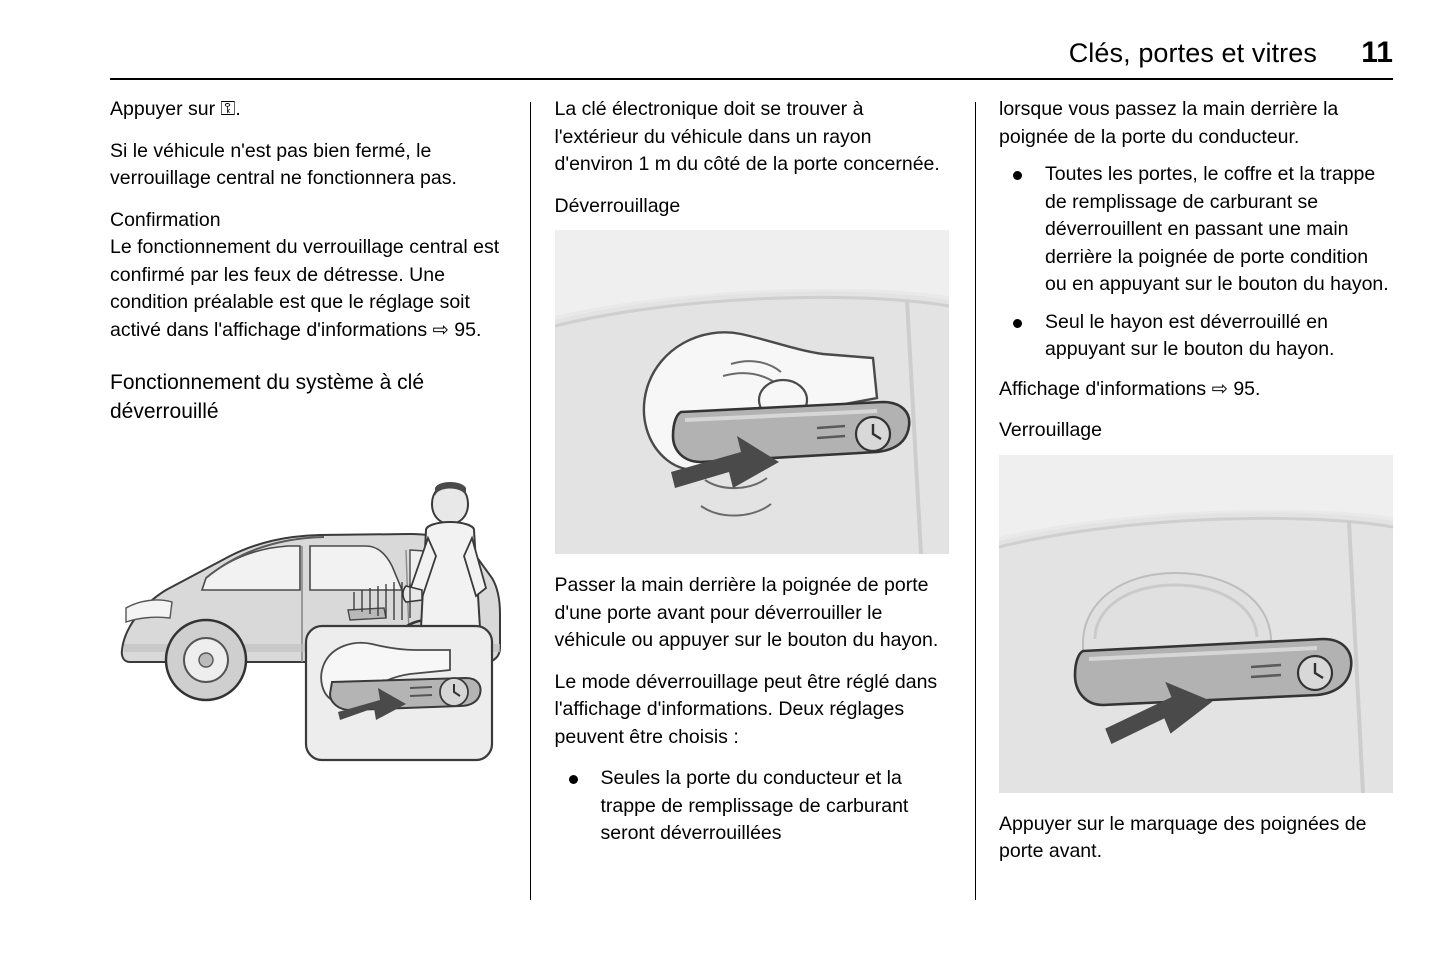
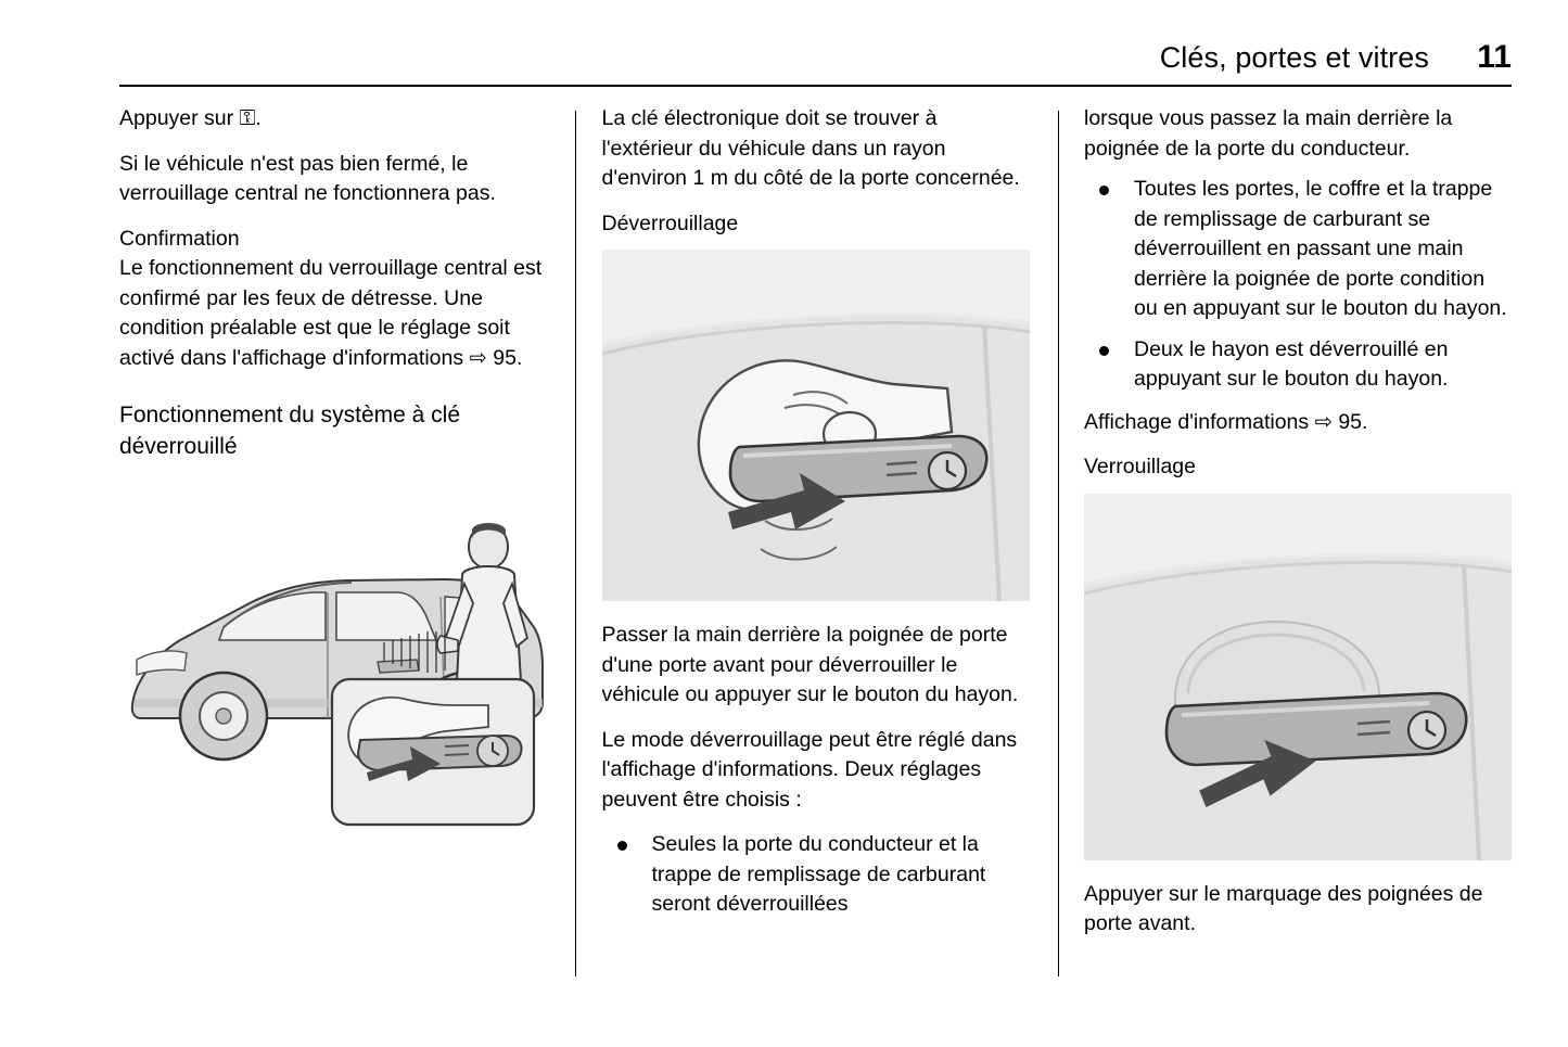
  Clés, portes et vitres
  11
  Appuyer sur ⚿.
  Si le véhicule n'est pas bien fermé, le verrouillage central ne fonctionnera pas.
  Confirmation
  Le fonctionnement du verrouillage central est confirmé par les feux de détresse. Une condition préalable est que le réglage soit activé dans l'affichage d'informations ⇨ 95.
  Fonctionnement du système à clé déverrouillé
  La clé électronique doit se trouver à l'extérieur du véhicule dans un rayon d'environ 1 m du côté de la porte concernée.
  Déverrouillage
  Passer la main derrière la poignée de porte d'une porte avant pour déverrouiller le véhicule ou appuyer sur le bouton du hayon.
  Le mode déverrouillage peut être réglé dans l'affichage d'informations. Deux réglages peuvent être choisis :
  Seules la porte du conducteur et la trappe de remplissage de carburant seront déverrouillées
  lorsque vous passez la main derrière la poignée de la porte du conducteur.
  Toutes les portes, le coffre et la trappe de remplissage de carburant se déverrouillent en passant une main derrière la poignée de porte condition ou en appuyant sur le bouton du hayon.
- Seul le hayon est déverrouillé en appuyant sur le bouton du hayon.
+ Deux le hayon est déverrouillé en appuyant sur le bouton du hayon.
  Affichage d'informations ⇨ 95.
  Verrouillage
  Appuyer sur le marquage des poignées de porte avant.
